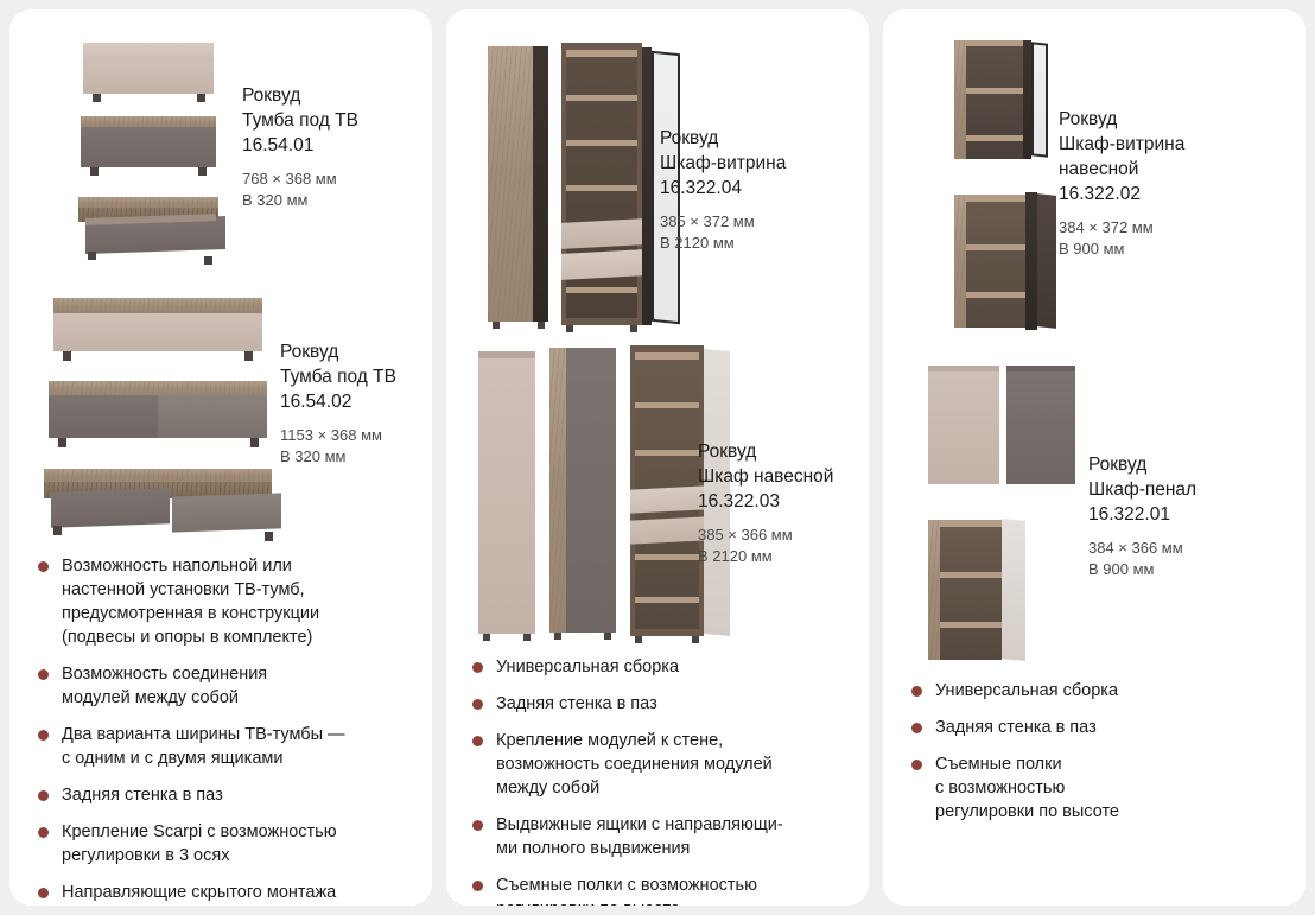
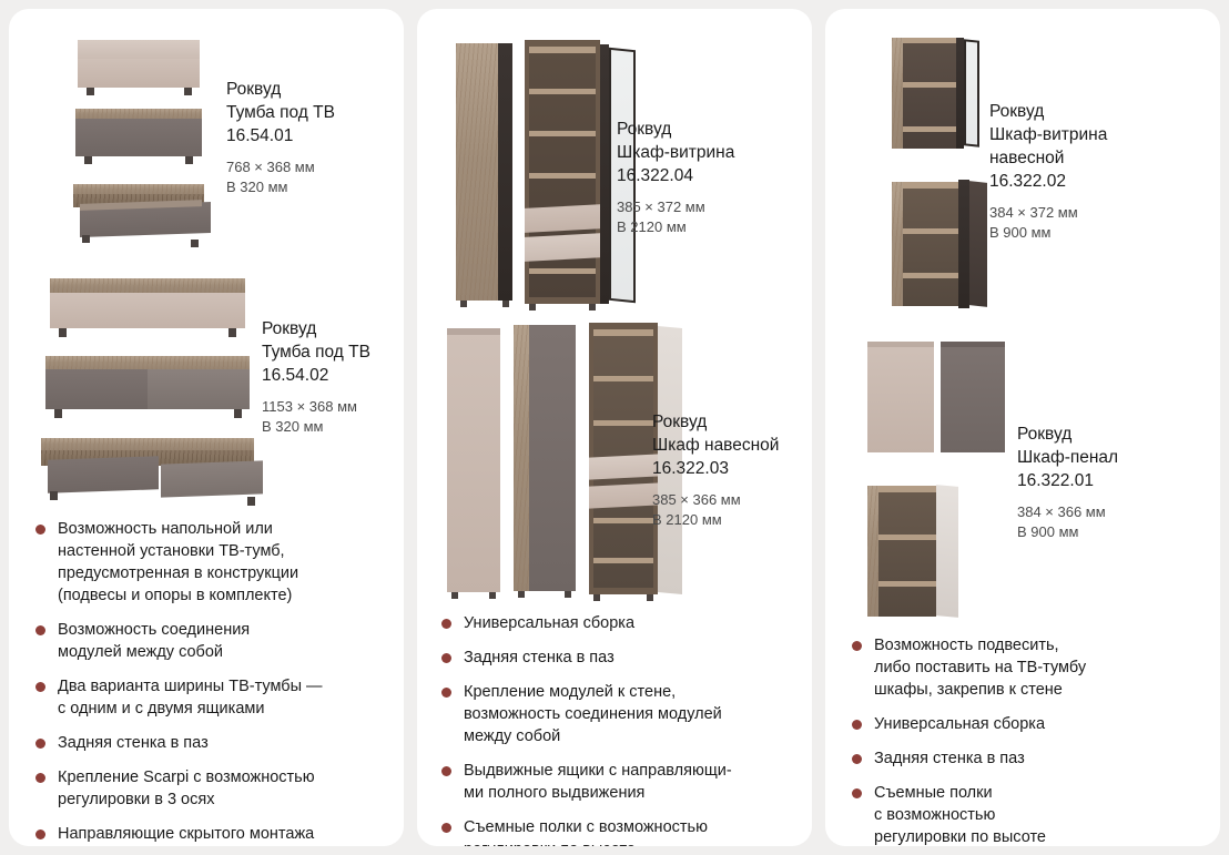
  Роквуд
  Тумба под ТВ
  16.54.01
  768 × 368 мм
  В 320 мм
  Роквуд
  Тумба под ТВ
  16.54.02
  1153 × 368 мм
  В 320 мм
  Возможность напольной или
  настенной установки ТВ-тумб,
  предусмотренная в конструкции
  (подвесы и опоры в комплекте)
  Возможность соединения
  модулей между собой
  Два варианта ширины ТВ-тумбы —
  с одним и с двумя ящиками
  Задняя стенка в паз
  Крепление Scarpi с возможностью
  регулировки в 3 осях
  Направляющие скрытого монтажа
  Роквуд
  Шкаф-витрина
  16.322.04
  385 × 372 мм
  В 2120 мм
  Роквуд
  Шкаф навесной
  16.322.03
  385 × 366 мм
  В 2120 мм
  Универсальная сборка
  Задняя стенка в паз
  Крепление модулей к стене,
  возможность соединения модулей
  между собой
  Выдвижные ящики с направляющи-
  ми полного выдвижения
  Съемные полки с возможностью
  Роквуд
  Шкаф-витрина
  навесной
  16.322.02
  384 × 372 мм
  В 900 мм
  Роквуд
  Шкаф-пенал
  16.322.01
  384 × 366 мм
  В 900 мм
+ Возможность подвесить,
+ либо поставить на ТВ-тумбу
+ шкафы, закрепив к стене
  Универсальная сборка
  Задняя стенка в паз
  Съемные полки
  с возможностью
  регулировки по высоте
